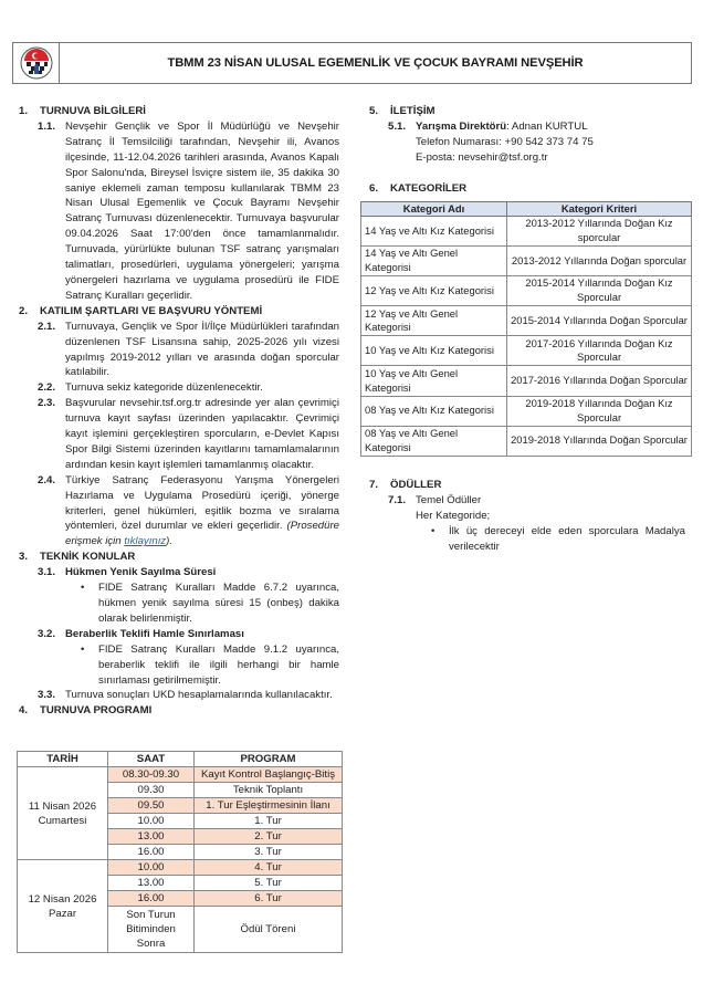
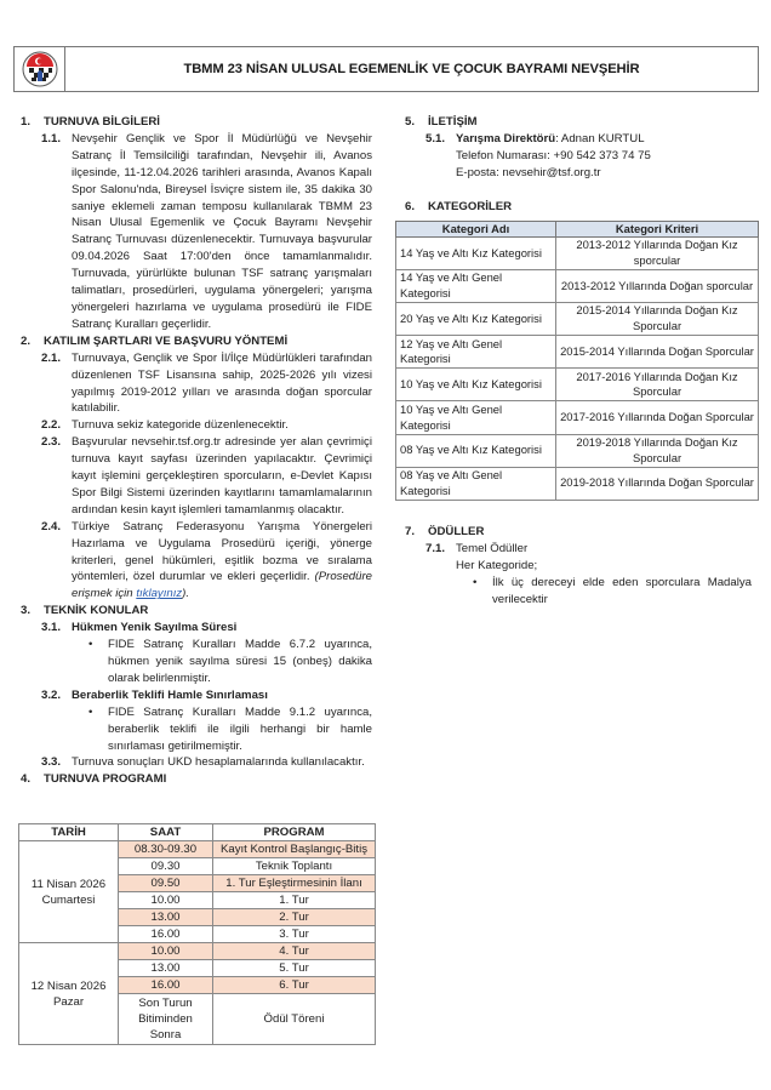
  TBMM 23 NİSAN ULUSAL EGEMENLİK VE ÇOCUK BAYRAMI NEVŞEHİR
  1.
  TURNUVA BİLGİLERİ
  1.1.
  Nevşehir Gençlik ve Spor İl Müdürlüğü ve Nevşehir Satranç İl Temsilciliği tarafından, Nevşehir ili, Avanos ilçesinde, 11-12.04.2026 tarihleri arasında, Avanos Kapalı Spor Salonu'nda, Bireysel İsviçre sistem ile, 35 dakika 30 saniye eklemeli zaman temposu kullanılarak TBMM 23 Nisan Ulusal Egemenlik ve Çocuk Bayramı Nevşehir Satranç Turnuvası düzenlenecektir. Turnuvaya başvurular 09.04.2026 Saat 17:00'den önce tamamlanmalıdır. Turnuvada, yürürlükte bulunan TSF satranç yarışmaları talimatları, prosedürleri, uygulama yönergeleri; yarışma yönergeleri hazırlama ve uygulama prosedürü ile FIDE Satranç Kuralları geçerlidir.
  2.
  KATILIM ŞARTLARI VE BAŞVURU YÖNTEMİ
  2.1.
  Turnuvaya, Gençlik ve Spor İl/İlçe Müdürlükleri tarafından düzenlenen TSF Lisansına sahip, 2025-2026 yılı vizesi yapılmış 2019-2012 yılları ve arasında doğan sporcular katılabilir.
  2.2.
  Turnuva sekiz kategoride düzenlenecektir.
  2.3.
  Başvurular nevsehir.tsf.org.tr adresinde yer alan çevrimiçi turnuva kayıt sayfası üzerinden yapılacaktır. Çevrimiçi kayıt işlemini gerçekleştiren sporcuların, e-Devlet Kapısı Spor Bilgi Sistemi üzerinden kayıtlarını tamamlamalarının ardından kesin kayıt işlemleri tamamlanmış olacaktır.
  2.4.
  Türkiye Satranç Federasyonu Yarışma Yönergeleri Hazırlama ve Uygulama Prosedürü içeriği, yönerge kriterleri, genel hükümleri, eşitlik bozma ve sıralama yöntemleri, özel durumlar ve ekleri geçerlidir. (Prosedüre erişmek için tıklayınız).
  3.
  TEKNİK KONULAR
  3.1.
  Hükmen Yenik Sayılma Süresi
  •
  FIDE Satranç Kuralları Madde 6.7.2 uyarınca, hükmen yenik sayılma süresi 15 (onbeş) dakika olarak belirlenmiştir.
  3.2.
  Beraberlik Teklifi Hamle Sınırlaması
  •
  FIDE Satranç Kuralları Madde 9.1.2 uyarınca, beraberlik teklifi ile ilgili herhangi bir hamle sınırlaması getirilmemiştir.
  3.3.
  Turnuva sonuçları UKD hesaplamalarında kullanılacaktır.
  4.
  TURNUVA PROGRAMI
  TARİH	SAAT	PROGRAM
  11 Nisan 2026 Cumartesi	08.30-09.30	Kayıt Kontrol Başlangıç-Bitiş
  09.30	Teknik Toplantı
  09.50	1. Tur Eşleştirmesinin İlanı
  10.00	1. Tur
  13.00	2. Tur
  16.00	3. Tur
  12 Nisan 2026 Pazar	10.00	4. Tur
  13.00	5. Tur
  16.00	6. Tur
  Son Turun Bitiminden Sonra	Ödül Töreni
  5.
  İLETİŞİM
  5.1.
  Yarışma Direktörü: Adnan KURTUL
  Telefon Numarası: +90 542 373 74 75
  E-posta: nevsehir@tsf.org.tr
  6.
  KATEGORİLER
  Kategori Adı	Kategori Kriteri
  14 Yaş ve Altı Kız Kategorisi	2013-2012 Yıllarında Doğan Kız sporcular
  14 Yaş ve Altı Genel Kategorisi	2013-2012 Yıllarında Doğan sporcular
- 12 Yaş ve Altı Kız Kategorisi	2015-2014 Yıllarında Doğan Kız Sporcular
+ 20 Yaş ve Altı Kız Kategorisi	2015-2014 Yıllarında Doğan Kız Sporcular
  12 Yaş ve Altı Genel Kategorisi	2015-2014 Yıllarında Doğan Sporcular
  10 Yaş ve Altı Kız Kategorisi	2017-2016 Yıllarında Doğan Kız Sporcular
  10 Yaş ve Altı Genel Kategorisi	2017-2016 Yıllarında Doğan Sporcular
  08 Yaş ve Altı Kız Kategorisi	2019-2018 Yıllarında Doğan Kız Sporcular
  08 Yaş ve Altı Genel Kategorisi	2019-2018 Yıllarında Doğan Sporcular
  7.
  ÖDÜLLER
  7.1.
  Temel Ödüller
  Her Kategoride;
  •
  İlk üç dereceyi elde eden sporculara Madalya verilecektir
